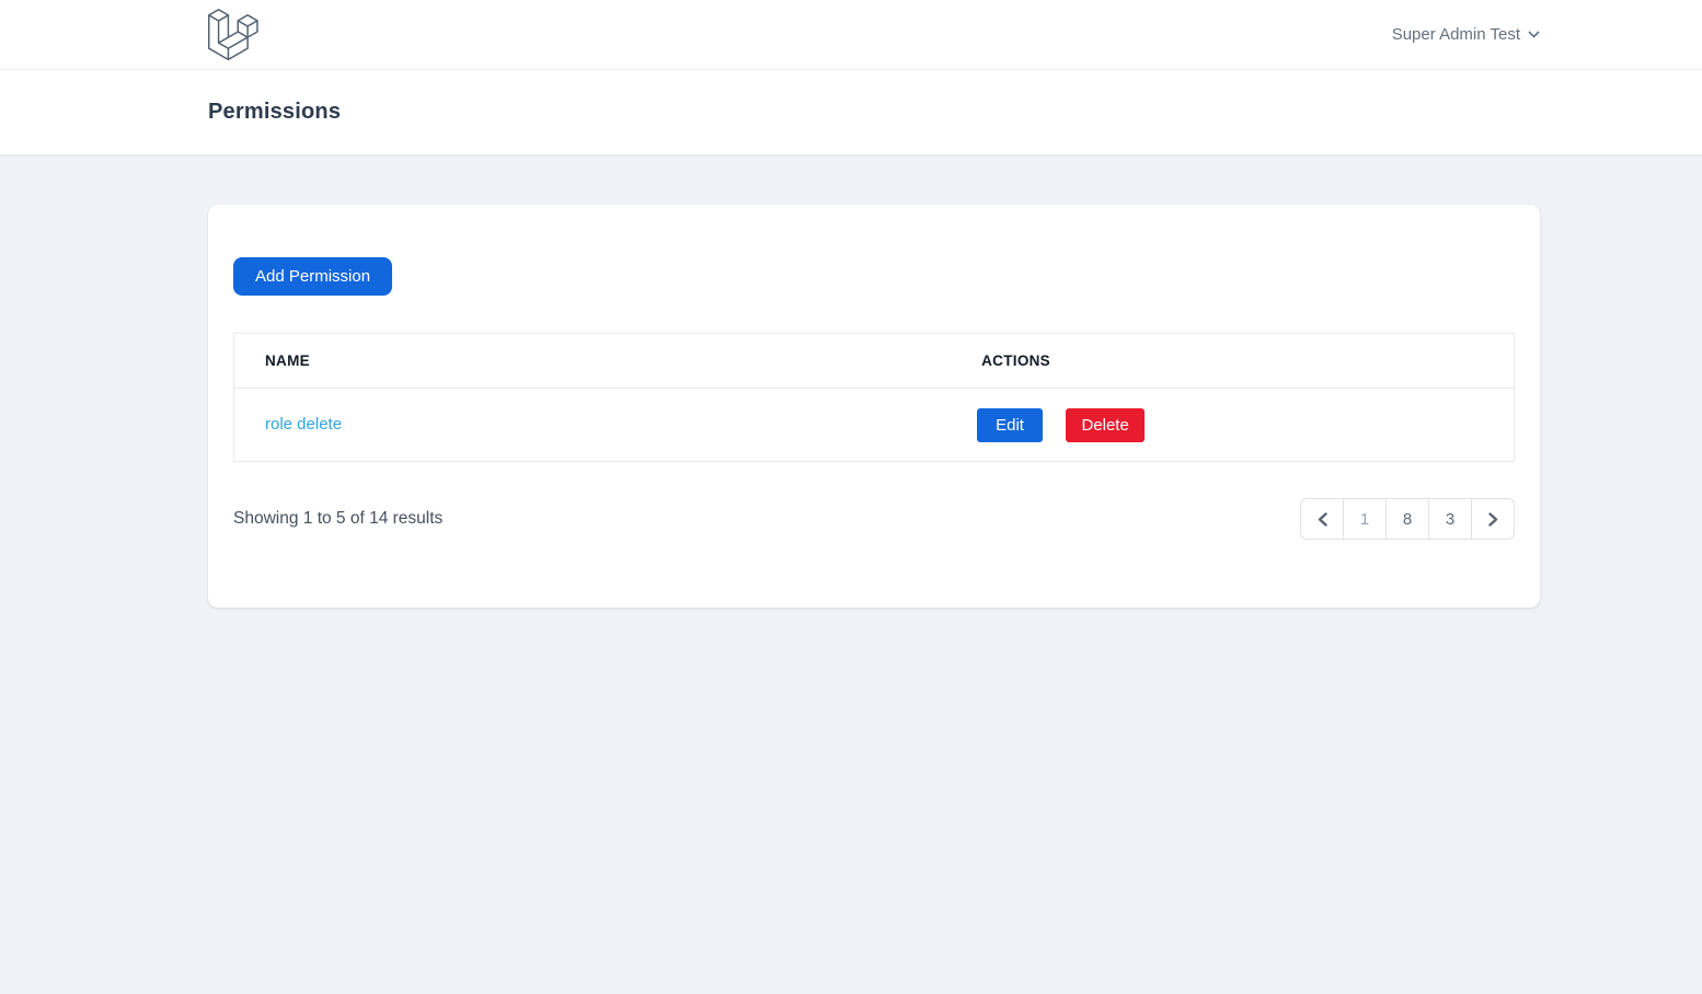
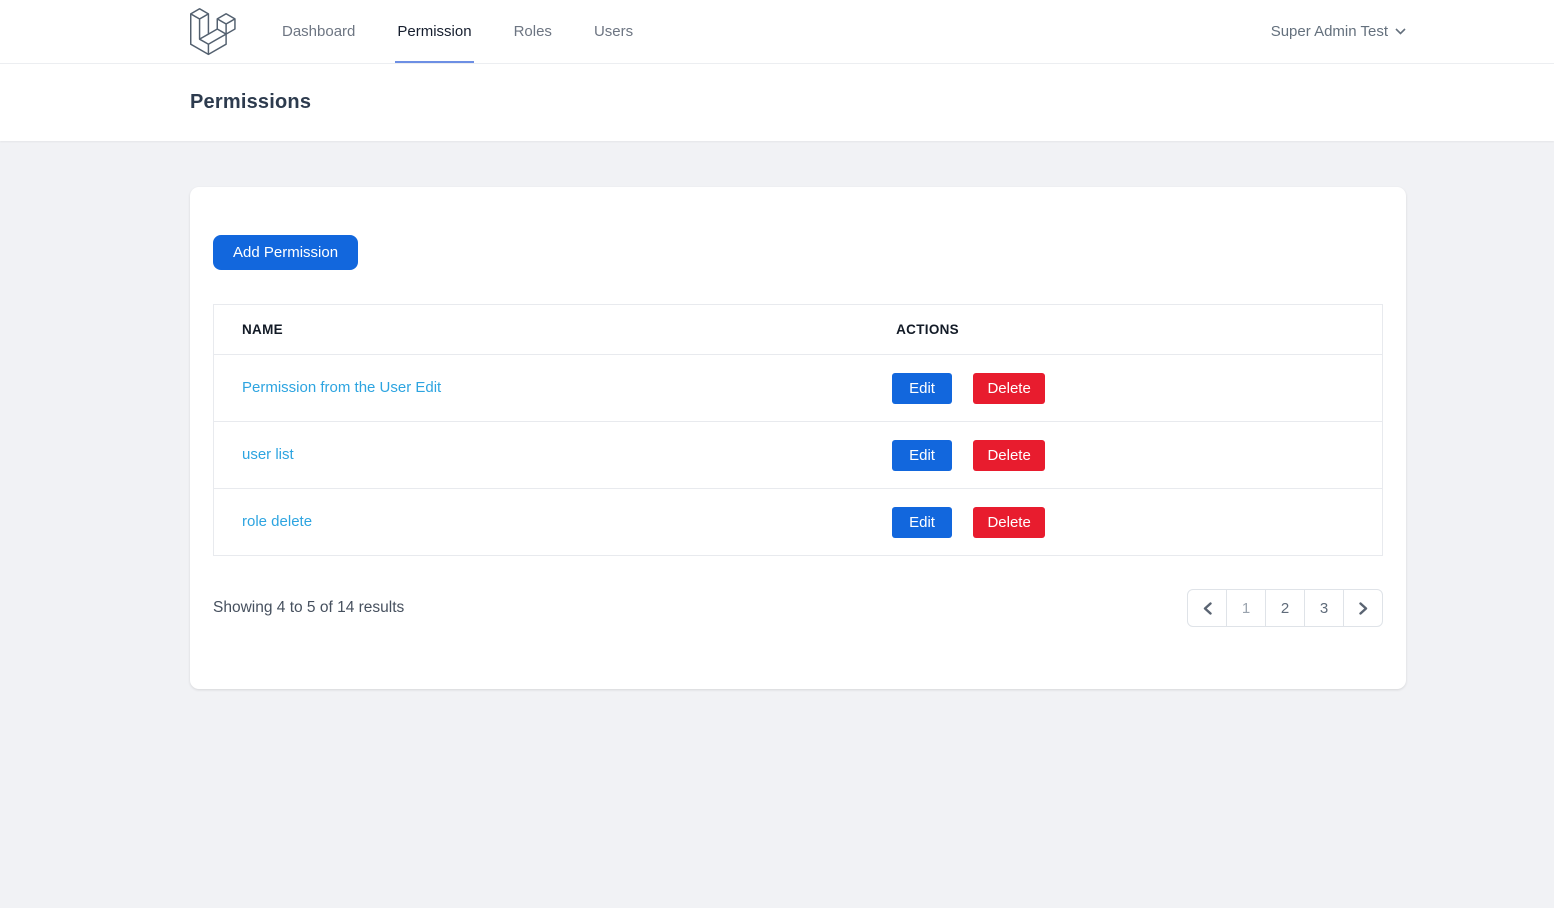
+ Dashboard
+ Permission
+ Roles
+ Users
  Super Admin Test
  Permissions
  Add Permission
  NAME	ACTIONS
+ Permission from the User Edit	Edit Delete
+ user list	Edit Delete
  role delete	Edit Delete
- Showing 1 to 5 of 14 results
+ Showing 4 to 5 of 14 results
  1
- 8
+ 2
  3
